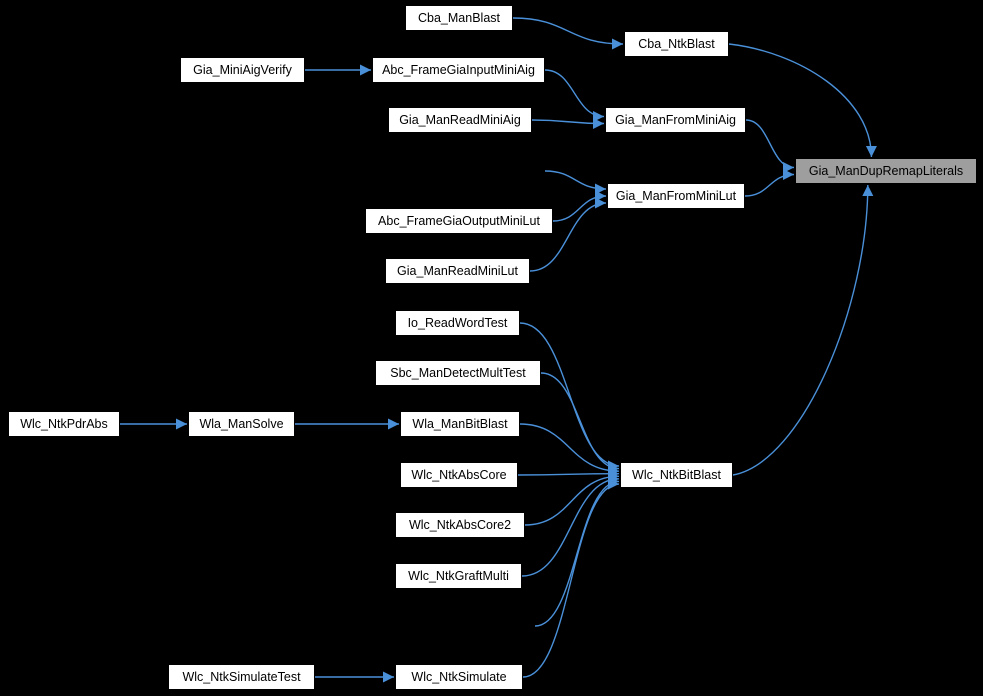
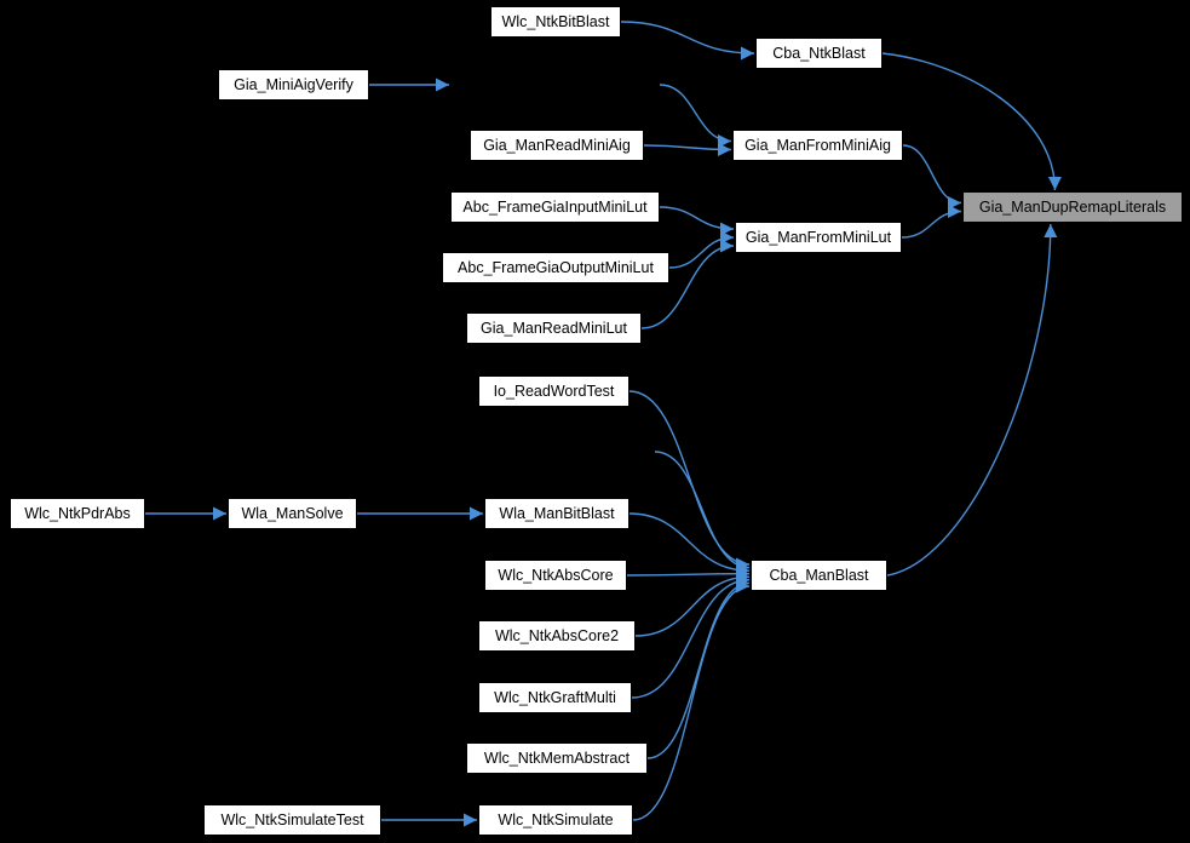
- Cba_ManBlast
+ Wlc_NtkBitBlast
  Cba_NtkBlast
  Gia_MiniAigVerify
- Abc_FrameGiaInputMiniAig
  Gia_ManReadMiniAig
  Gia_ManFromMiniAig
+ Abc_FrameGiaInputMiniLut
  Gia_ManFromMiniLut
  Abc_FrameGiaOutputMiniLut
  Gia_ManReadMiniLut
  Gia_ManDupRemapLiterals
  Io_ReadWordTest
- Sbc_ManDetectMultTest
  Wlc_NtkPdrAbs
  Wla_ManSolve
  Wla_ManBitBlast
  Wlc_NtkAbsCore
- Wlc_NtkBitBlast
+ Cba_ManBlast
  Wlc_NtkAbsCore2
  Wlc_NtkGraftMulti
+ Wlc_NtkMemAbstract
  Wlc_NtkSimulateTest
  Wlc_NtkSimulate
